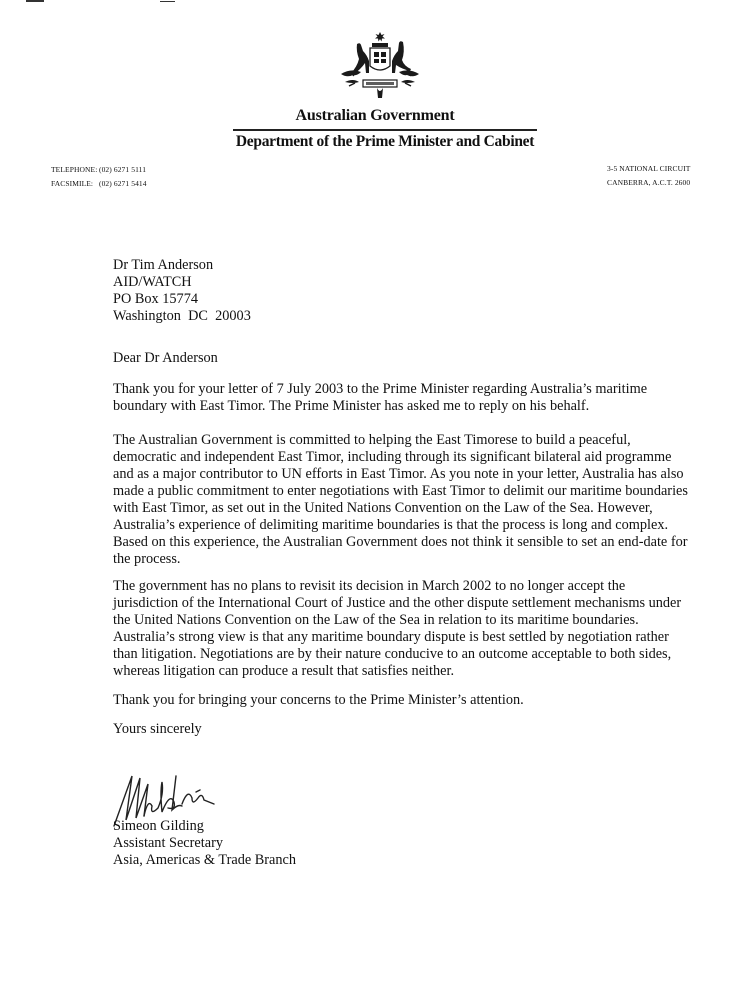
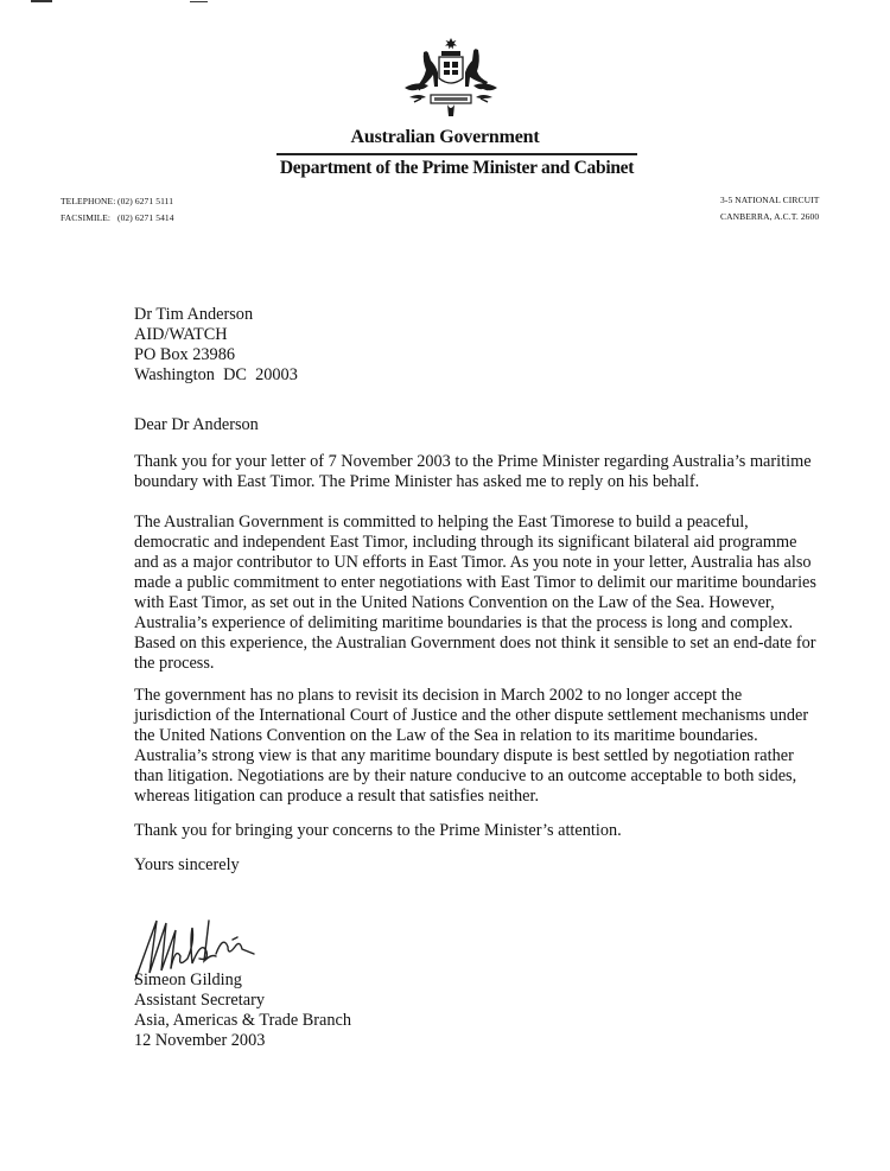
  Australian Government
  Department of the Prime Minister and Cabinet
  TELEPHONE: (02) 6271 5111
  FACSIMILE: (02) 6271 5414
  3-5 NATIONAL CIRCUIT
  CANBERRA, A.C.T. 2600
  Dr Tim Anderson
  AID/WATCH
- PO Box 15774
+ PO Box 23986
  Washington DC 20003
  Dear Dr Anderson
- Thank you for your letter of 7 July 2003 to the Prime Minister regarding Australia’s maritime boundary with East Timor. The Prime Minister has asked me to reply on his behalf.
+ Thank you for your letter of 7 November 2003 to the Prime Minister regarding Australia’s maritime boundary with East Timor. The Prime Minister has asked me to reply on his behalf.
  The Australian Government is committed to helping the East Timorese to build a peaceful, democratic and independent East Timor, including through its significant bilateral aid programme and as a major contributor to UN efforts in East Timor. As you note in your letter, Australia has also made a public commitment to enter negotiations with East Timor to delimit our maritime boundaries with East Timor, as set out in the United Nations Convention on the Law of the Sea. However, Australia’s experience of delimiting maritime boundaries is that the process is long and complex. Based on this experience, the Australian Government does not think it sensible to set an end-date for the process.
  The government has no plans to revisit its decision in March 2002 to no longer accept the jurisdiction of the International Court of Justice and the other dispute settlement mechanisms under the United Nations Convention on the Law of the Sea in relation to its maritime boundaries. Australia’s strong view is that any maritime boundary dispute is best settled by negotiation rather than litigation. Negotiations are by their nature conducive to an outcome acceptable to both sides, whereas litigation can produce a result that satisfies neither.
  Thank you for bringing your concerns to the Prime Minister’s attention.
  Yours sincerely
  Simeon Gilding
  Assistant Secretary
  Asia, Americas & Trade Branch
+ 12 November 2003
